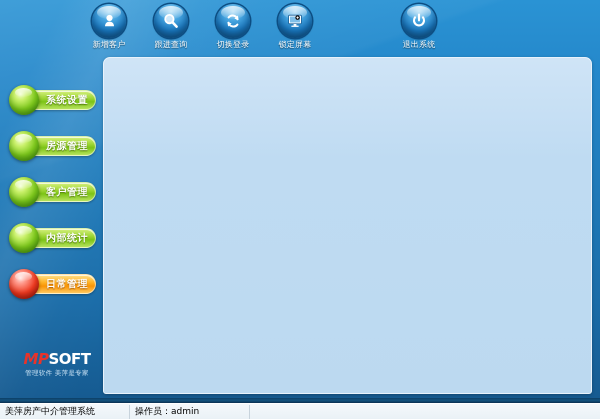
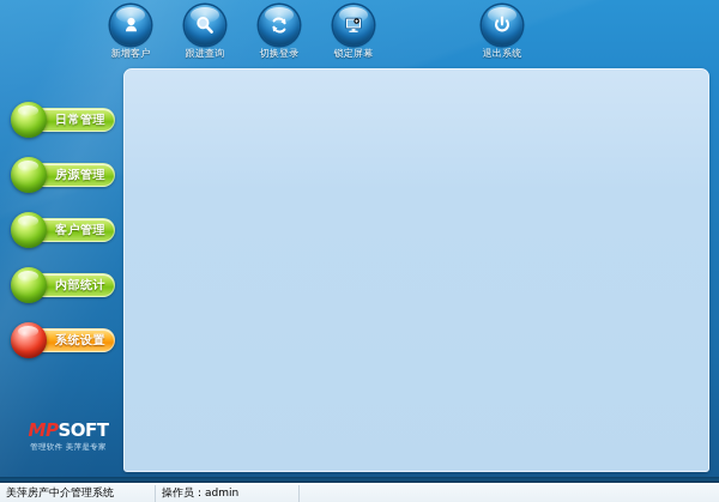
  新增客户
  跟进查询
  切换登录
  锁定屏幕
  退出系统
- 系统设置
+ 日常管理
  房源管理
  客户管理
  内部统计
- 日常管理
+ 系统设置
  MPSOFT
  管理软件 美萍是专家
  美萍房产中介管理系统
  操作员：admin
